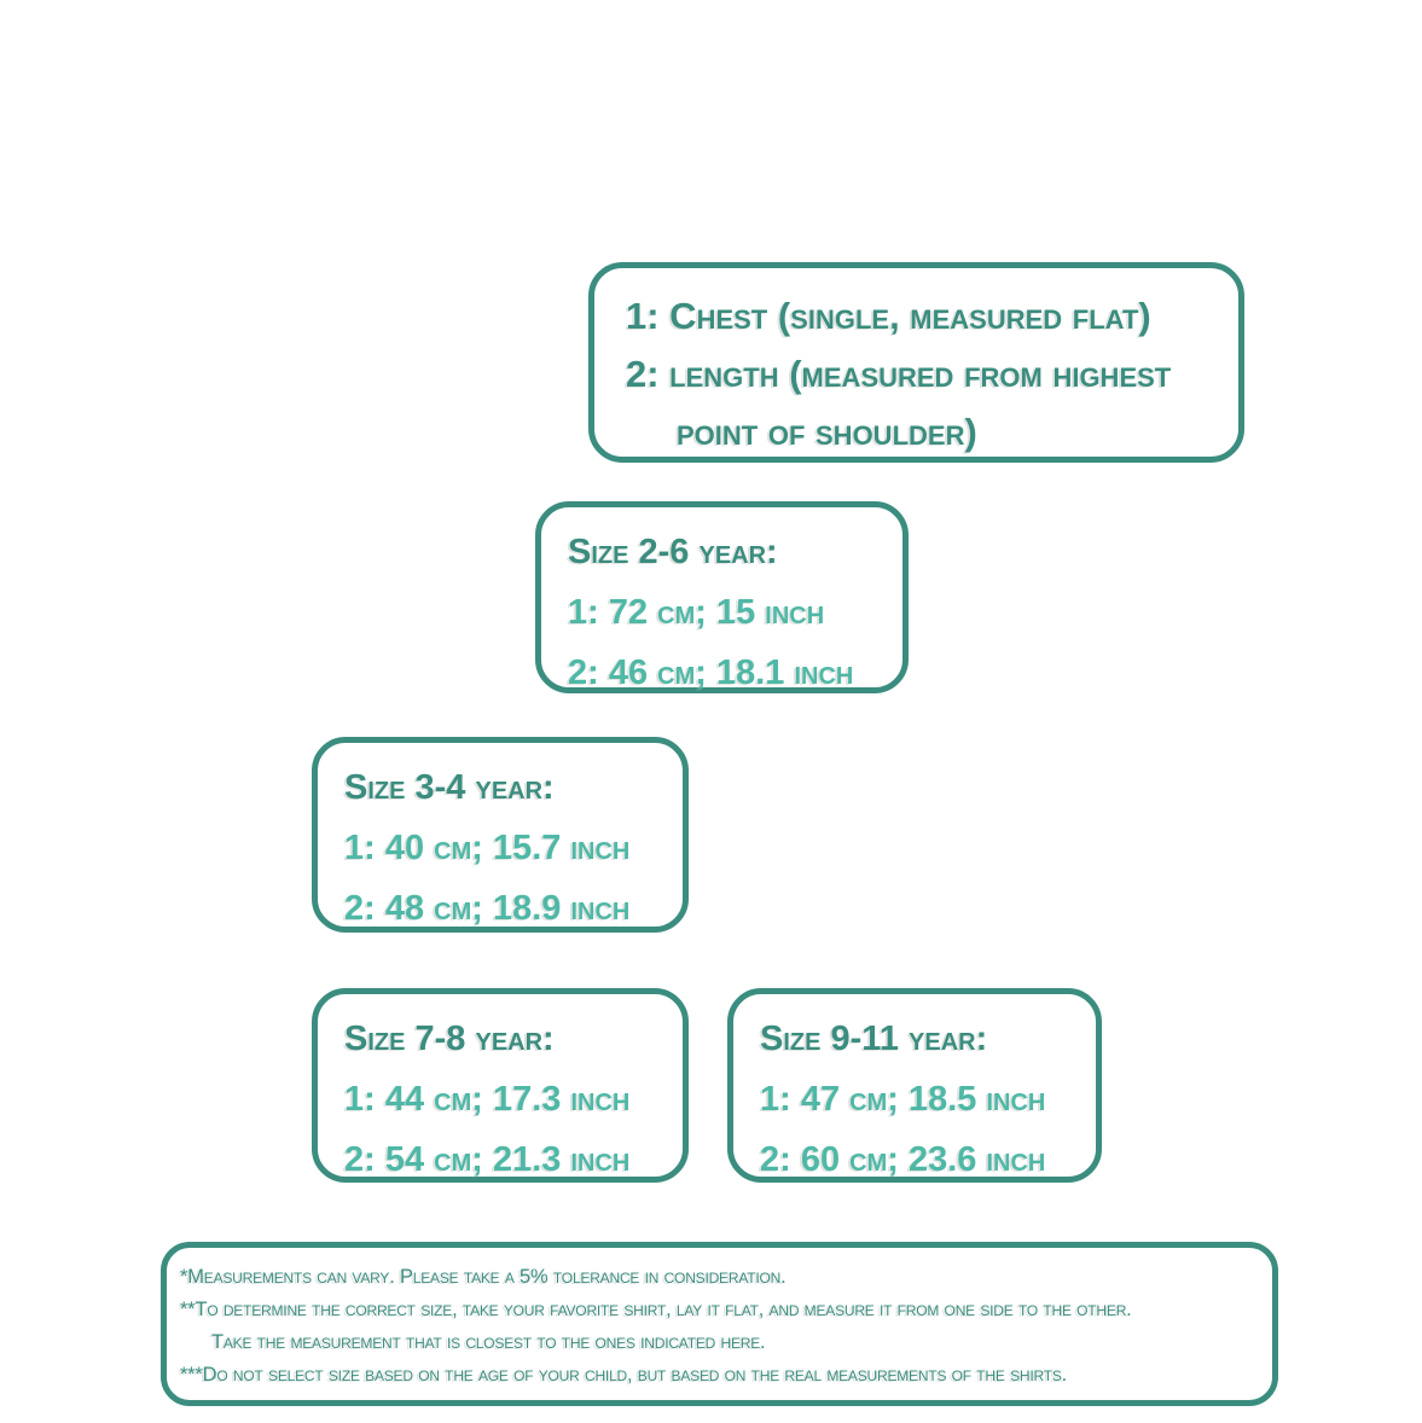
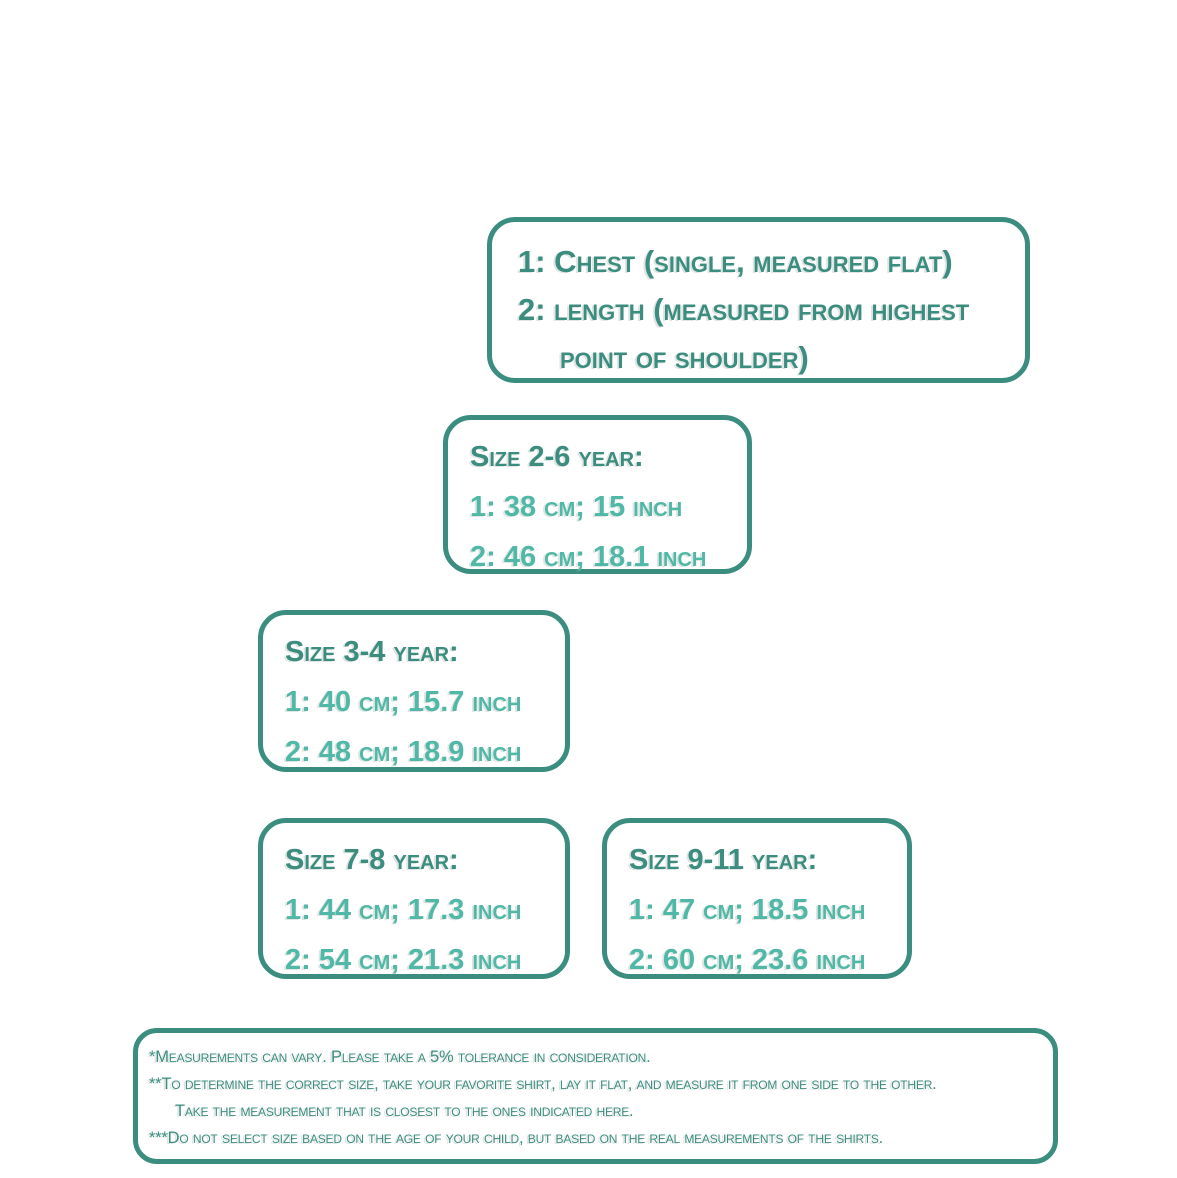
  1: Chest (single, measured flat)
  2: length (measured from highest
  point of shoulder)
  Size 2-6 year:
- 1: 72 cm; 15 inch
+ 1: 38 cm; 15 inch
  2: 46 cm; 18.1 inch
  Size 3-4 year:
  1: 40 cm; 15.7 inch
  2: 48 cm; 18.9 inch
  Size 7-8 year:
  1: 44 cm; 17.3 inch
  2: 54 cm; 21.3 inch
  Size 9-11 year:
  1: 47 cm; 18.5 inch
  2: 60 cm; 23.6 inch
  *Measurements can vary. Please take a 5% tolerance in consideration.
  **To determine the correct size, take your favorite shirt, lay it flat, and measure it from one side to the other.
  Take the measurement that is closest to the ones indicated here.
  ***Do not select size based on the age of your child, but based on the real measurements of the shirts.
